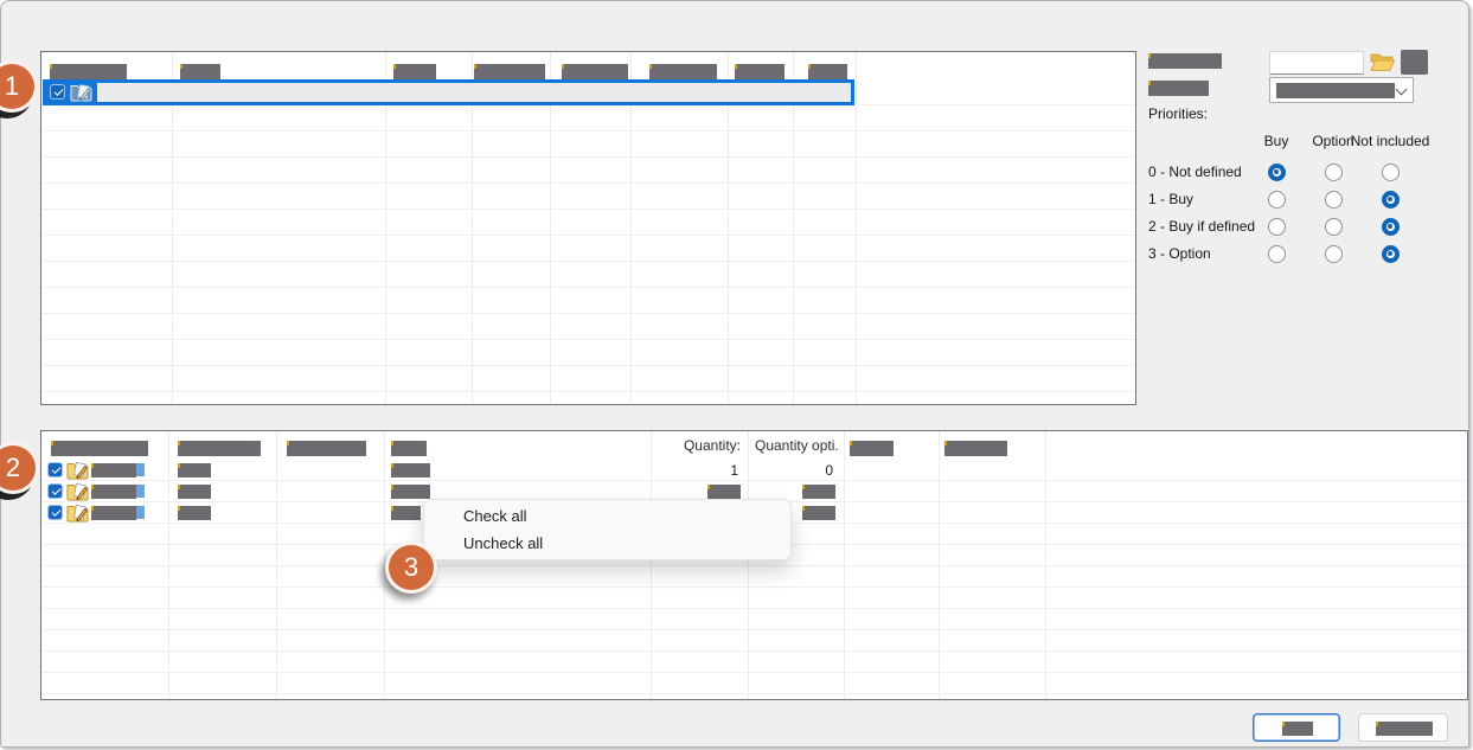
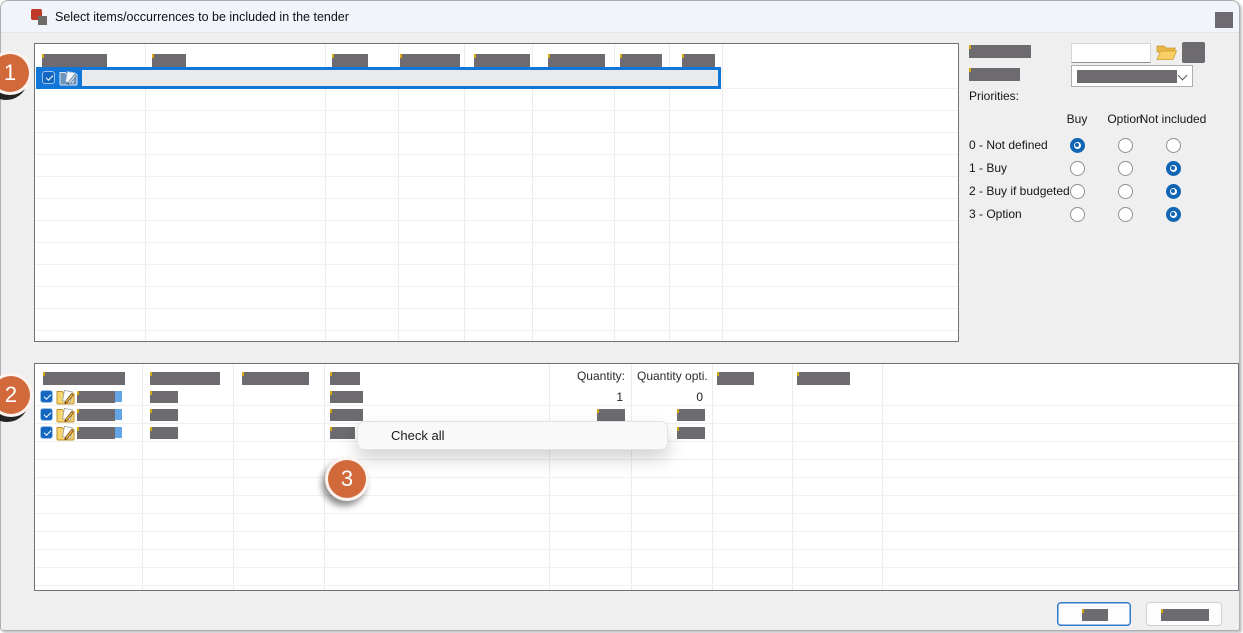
+ Select items/occurrences to be included in the tender
  Priorities:
  Buy
  Option
  Not included
  0 - Not defined
  1 - Buy
- 2 - Buy if defined
+ 2 - Buy if budgeted
  3 - Option
  Quantity:
  Quantity opti.
  1
  0
  Check all
- Uncheck all
  1
  2
  3
